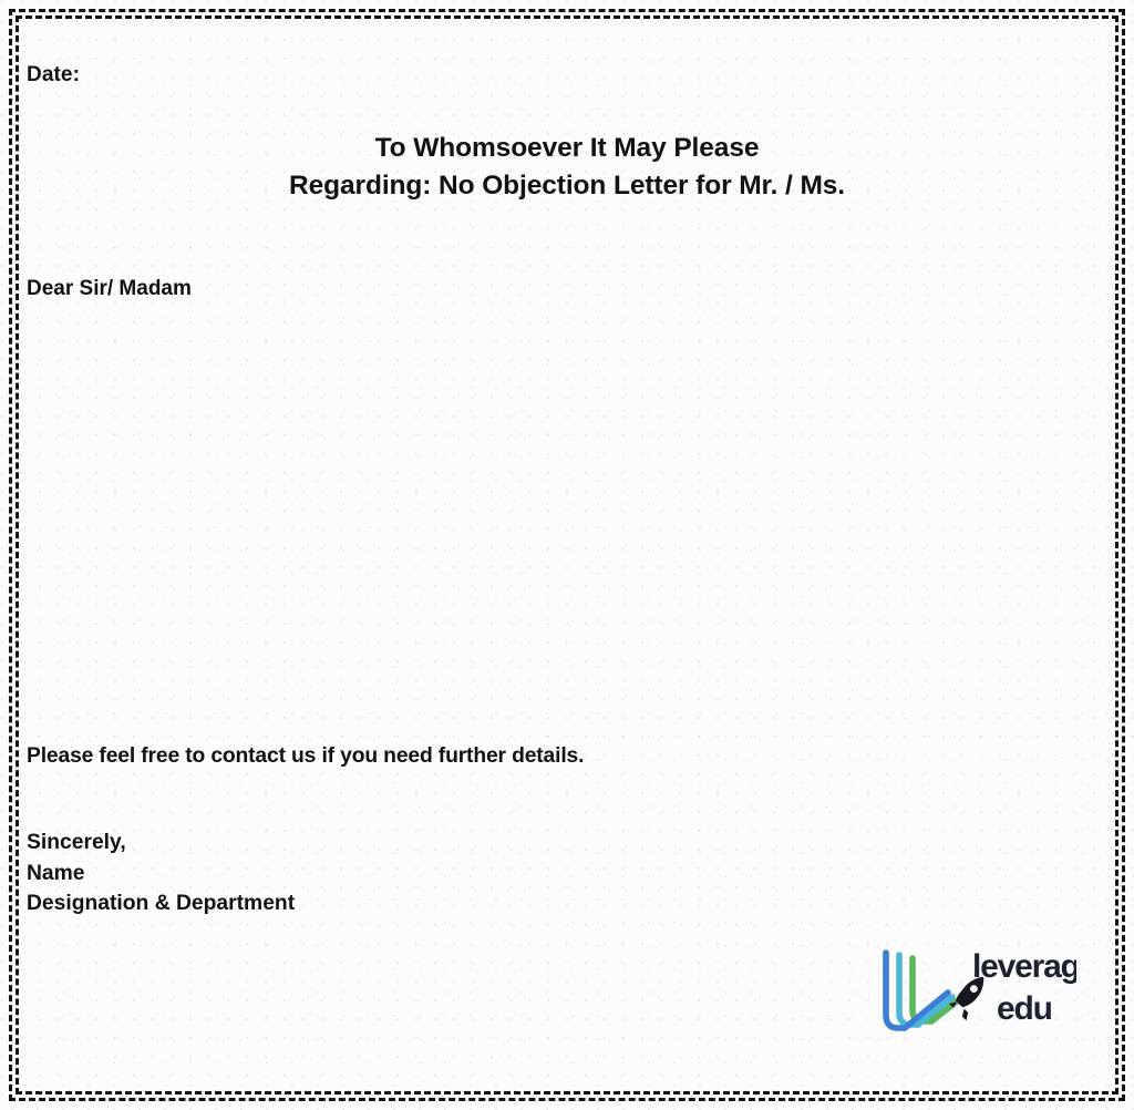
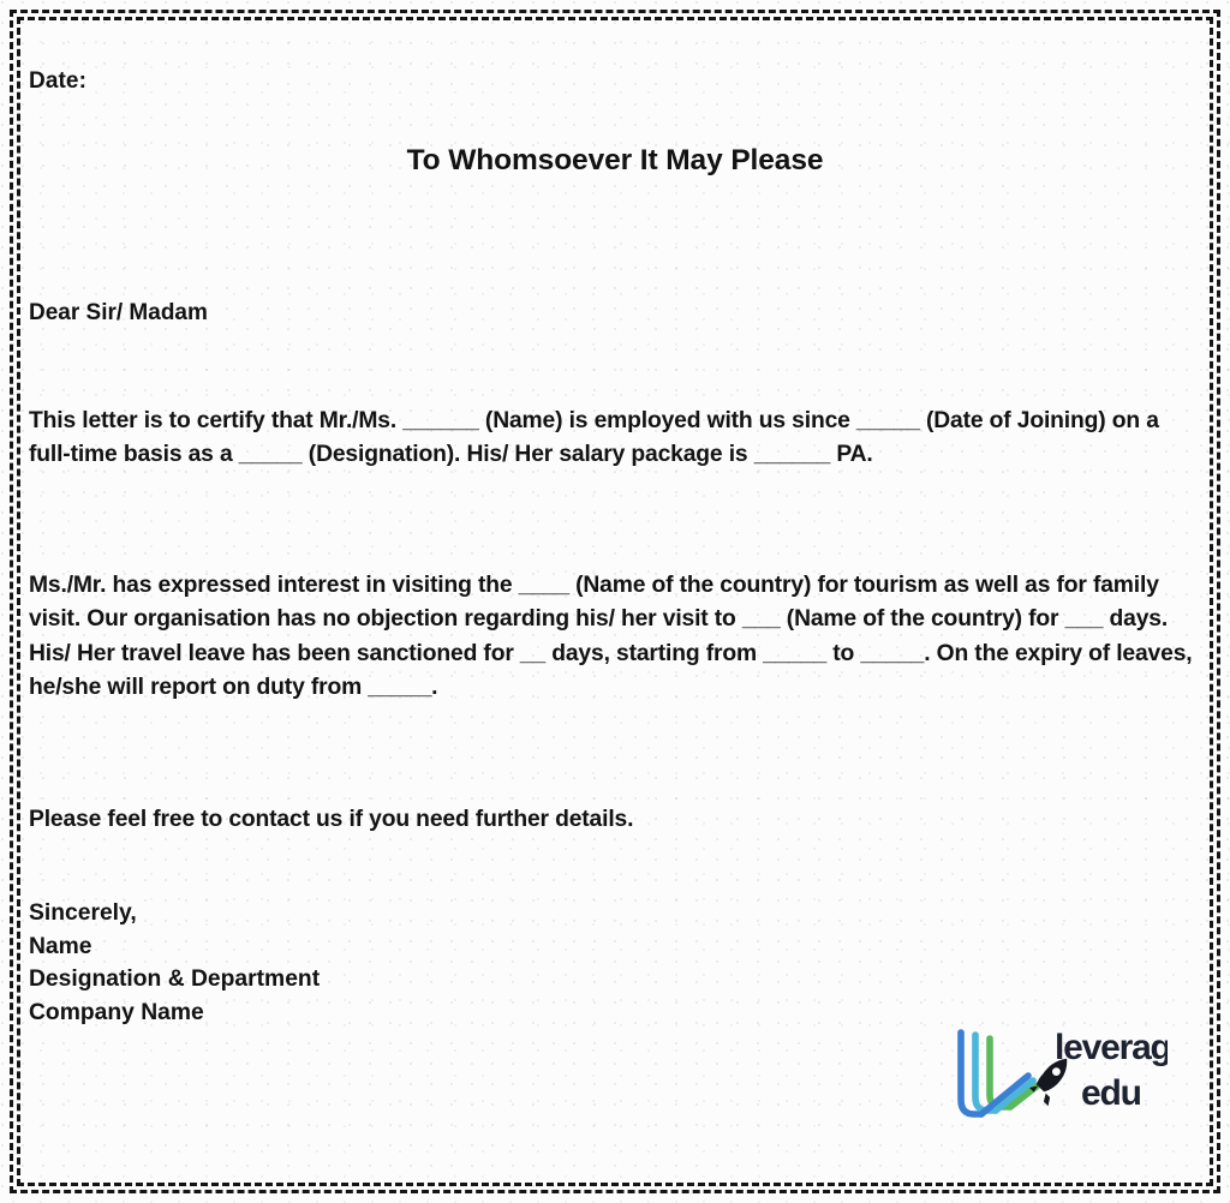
  Date:
  To Whomsoever It May Please
- Regarding: No Objection Letter for Mr. / Ms.
  Dear Sir/ Madam
+ This letter is to certify that Mr./Ms. ______ (Name) is employed with us since _____ (Date of Joining) on a full-time basis as a _____ (Designation). His/ Her salary package is ______ PA.
+ Ms./Mr. has expressed interest in visiting the ____ (Name of the country) for tourism as well as for family visit. Our organisation has no objection regarding his/ her visit to ___ (Name of the country) for ___ days. His/ Her travel leave has been sanctioned for __ days, starting from _____ to _____. On the expiry of leaves, he/she will report on duty from _____.
  Please feel free to contact us if you need further details.
  Sincerely,
  Name
  Designation & Department
+ Company Name
  leverag
  edu
